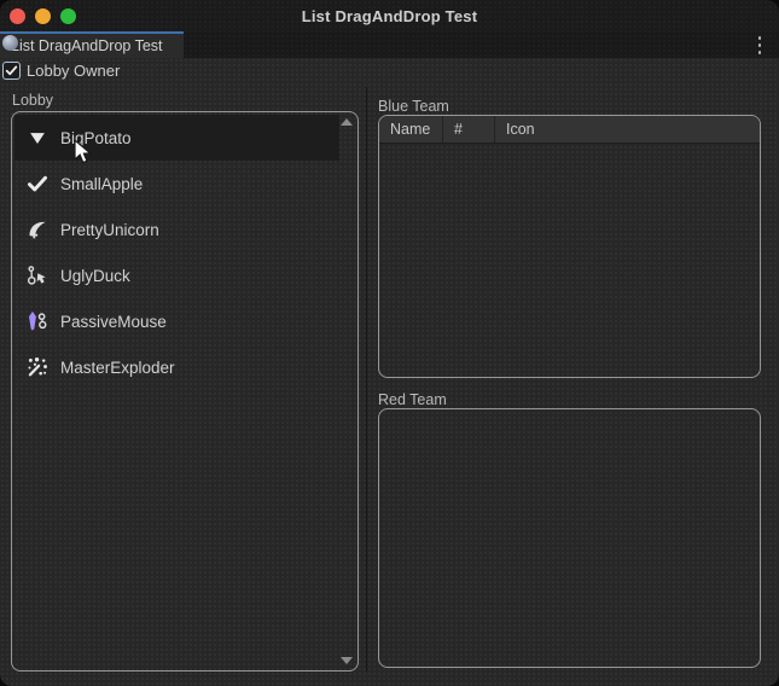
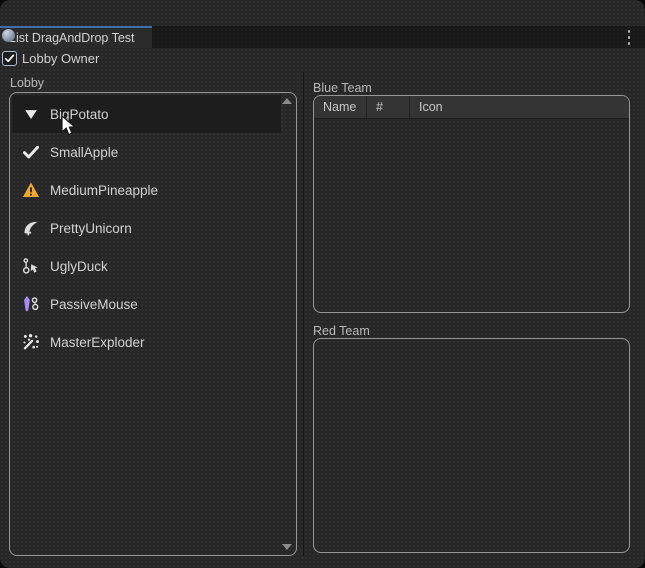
- List DragAndDrop Test
  ist DragAndDrop Test
  Lobby Owner
  Lobby
  BigPotato
  SmallApple
+ MediumPineapple
  PrettyUnicorn
  UglyDuck
  PassiveMouse
  MasterExploder
  Blue Team
  Name
  #
  Icon
  Red Team
